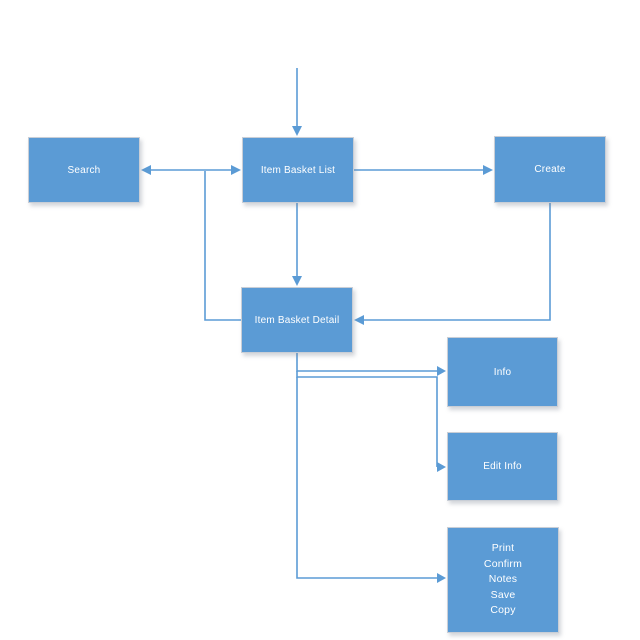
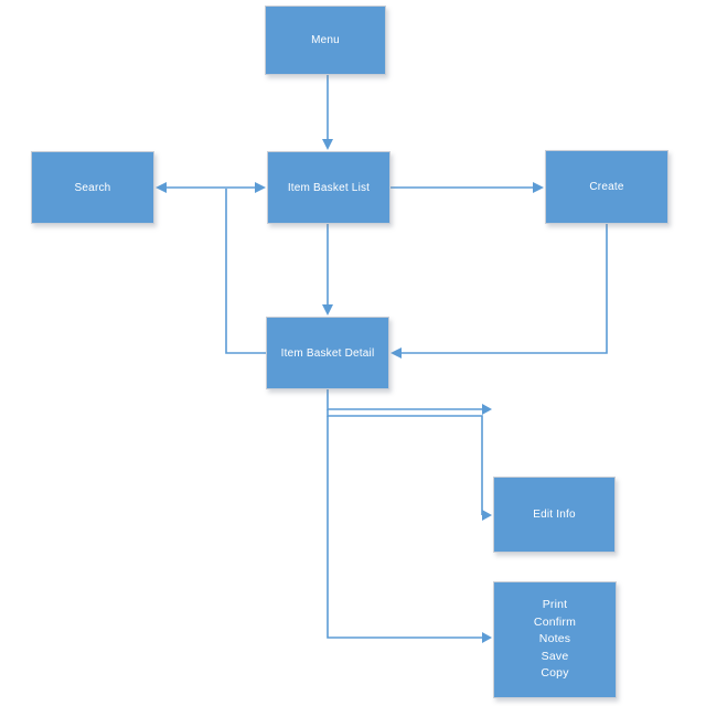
+ Menu
  Search
  Item Basket List
  Create
  Item Basket Detail
- Info
  Edit Info
  Print
  Confirm
  Notes
  Save
  Copy
